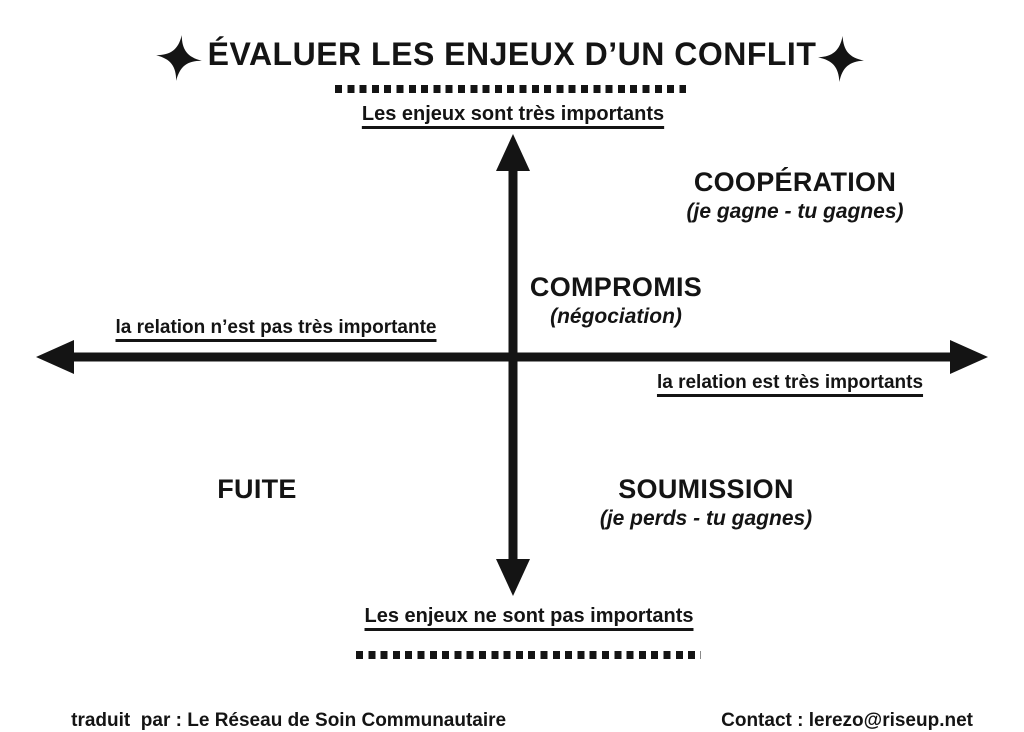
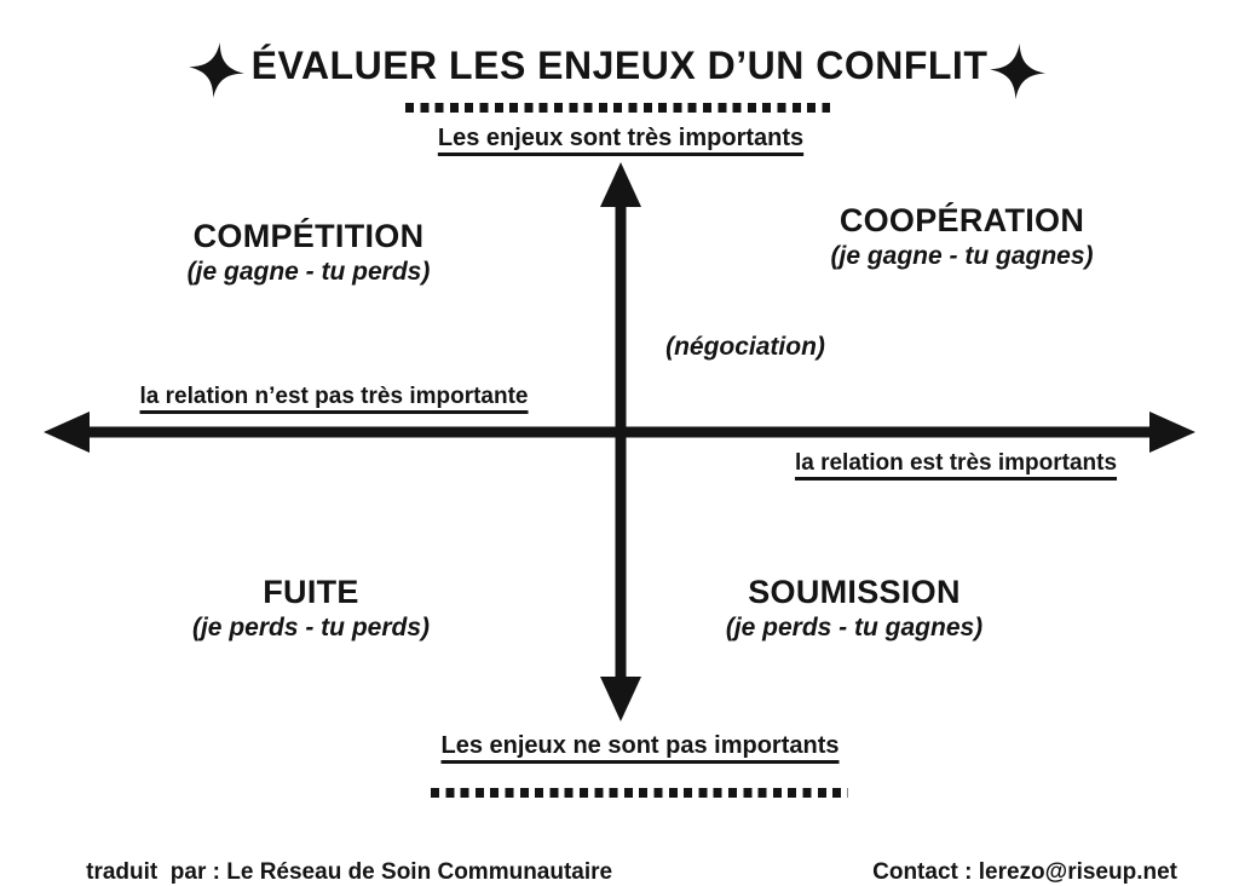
  ÉVALUER LES ENJEUX D’UN CONFLIT
  Les enjeux sont très importants
  la relation n’est pas très importante
  la relation est très importants
  Les enjeux ne sont pas importants
+ COMPÉTITION
+ (je gagne - tu perds)
  COOPÉRATION
  (je gagne - tu gagnes)
- COMPROMIS
  (négociation)
  FUITE
+ (je perds - tu perds)
  SOUMISSION
  (je perds - tu gagnes)
  traduit par : Le Réseau de Soin Communautaire
  Contact : lerezo@riseup.net
